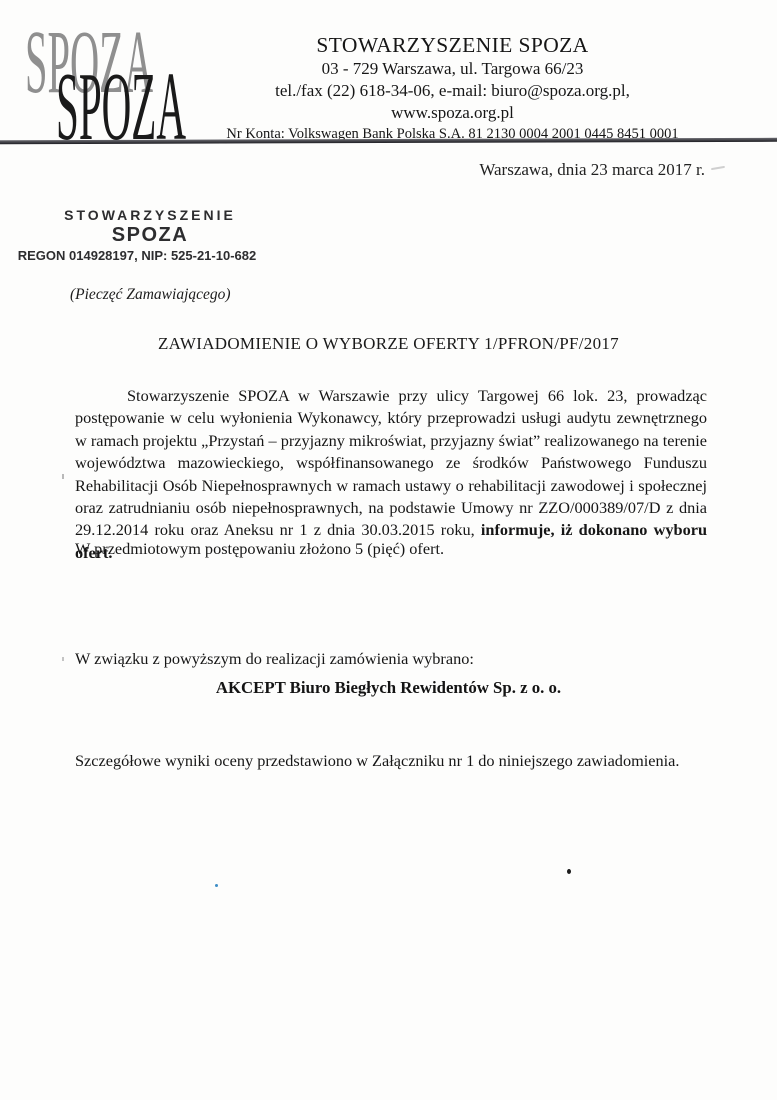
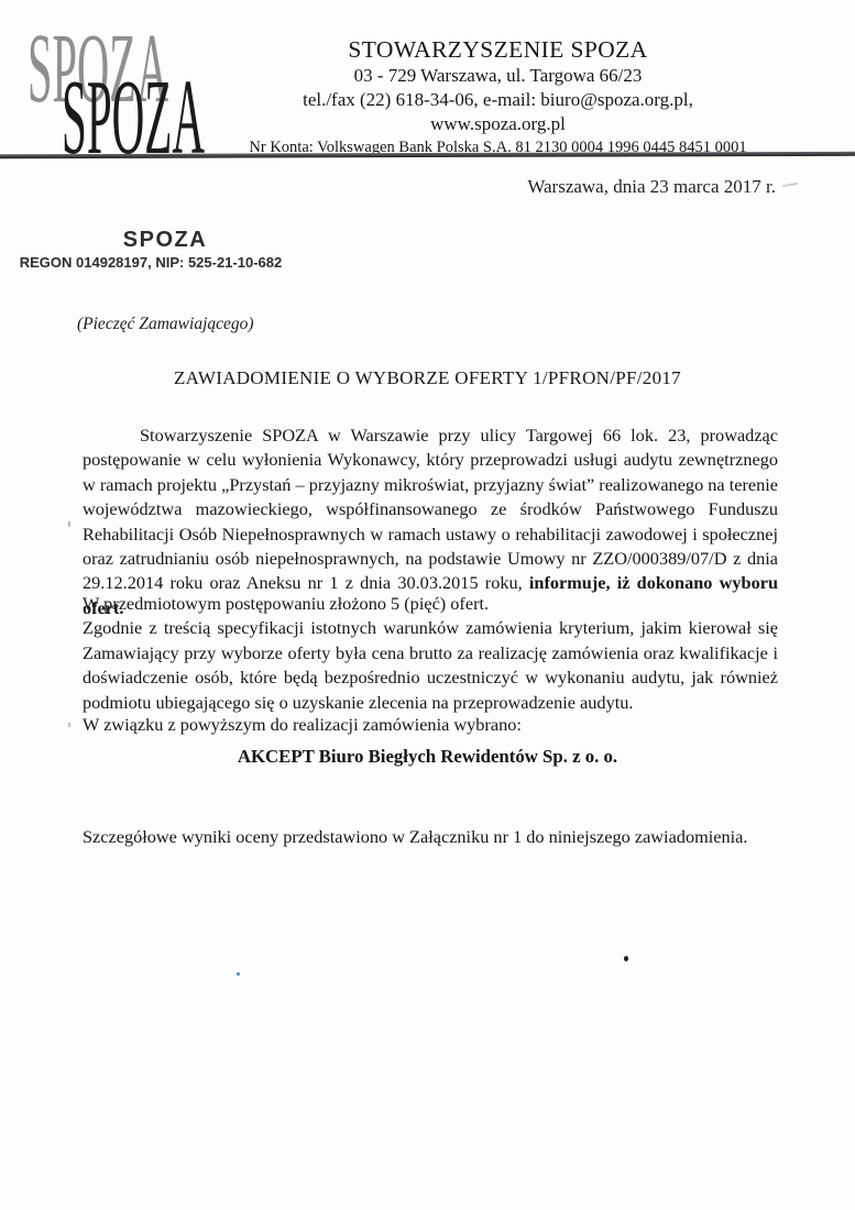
  SPOZA
  SPOZA
  STOWARZYSZENIE SPOZA
  03 - 729 Warszawa, ul. Targowa 66/23
  tel./fax (22) 618-34-06, e-mail: biuro@spoza.org.pl,
  www.spoza.org.pl
- Nr Konta: Volkswagen Bank Polska S.A. 81 2130 0004 2001 0445 8451 0001
+ Nr Konta: Volkswagen Bank Polska S.A. 81 2130 0004 1996 0445 8451 0001
  Warszawa, dnia 23 marca 2017 r.
- STOWARZYSZENIE
  SPOZA
  REGON 014928197, NIP: 525-21-10-682
  (Pieczęć Zamawiającego)
  ZAWIADOMIENIE O WYBORZE OFERTY 1/PFRON/PF/2017
  Stowarzyszenie SPOZA w Warszawie przy ulicy Targowej 66 lok. 23, prowadząc postępowanie w celu wyłonienia Wykonawcy, który przeprowadzi usługi audytu zewnętrznego w ramach projektu „Przystań – przyjazny mikroświat, przyjazny świat” realizowanego na terenie województwa mazowieckiego, współfinansowanego ze środków Państwowego Funduszu Rehabilitacji Osób Niepełnosprawnych w ramach ustawy o rehabilitacji zawodowej i społecznej oraz zatrudnianiu osób niepełnosprawnych, na podstawie Umowy nr ZZO/000389/07/D z dnia 29.12.2014 roku oraz Aneksu nr 1 z dnia 30.03.2015 roku, informuje, iż dokonano wyboru ofert.
  W przedmiotowym postępowaniu złożono 5 (pięć) ofert.
+ Zgodnie z treścią specyfikacji istotnych warunków zamówienia kryterium, jakim kierował się Zamawiający przy wyborze oferty była cena brutto za realizację zamówienia oraz kwalifikacje i doświadczenie osób, które będą bezpośrednio uczestniczyć w wykonaniu audytu, jak również podmiotu ubiegającego się o uzyskanie zlecenia na przeprowadzenie audytu.
  W związku z powyższym do realizacji zamówienia wybrano:
  AKCEPT Biuro Biegłych Rewidentów Sp. z o. o.
  Szczegółowe wyniki oceny przedstawiono w Załączniku nr 1 do niniejszego zawiadomienia.
